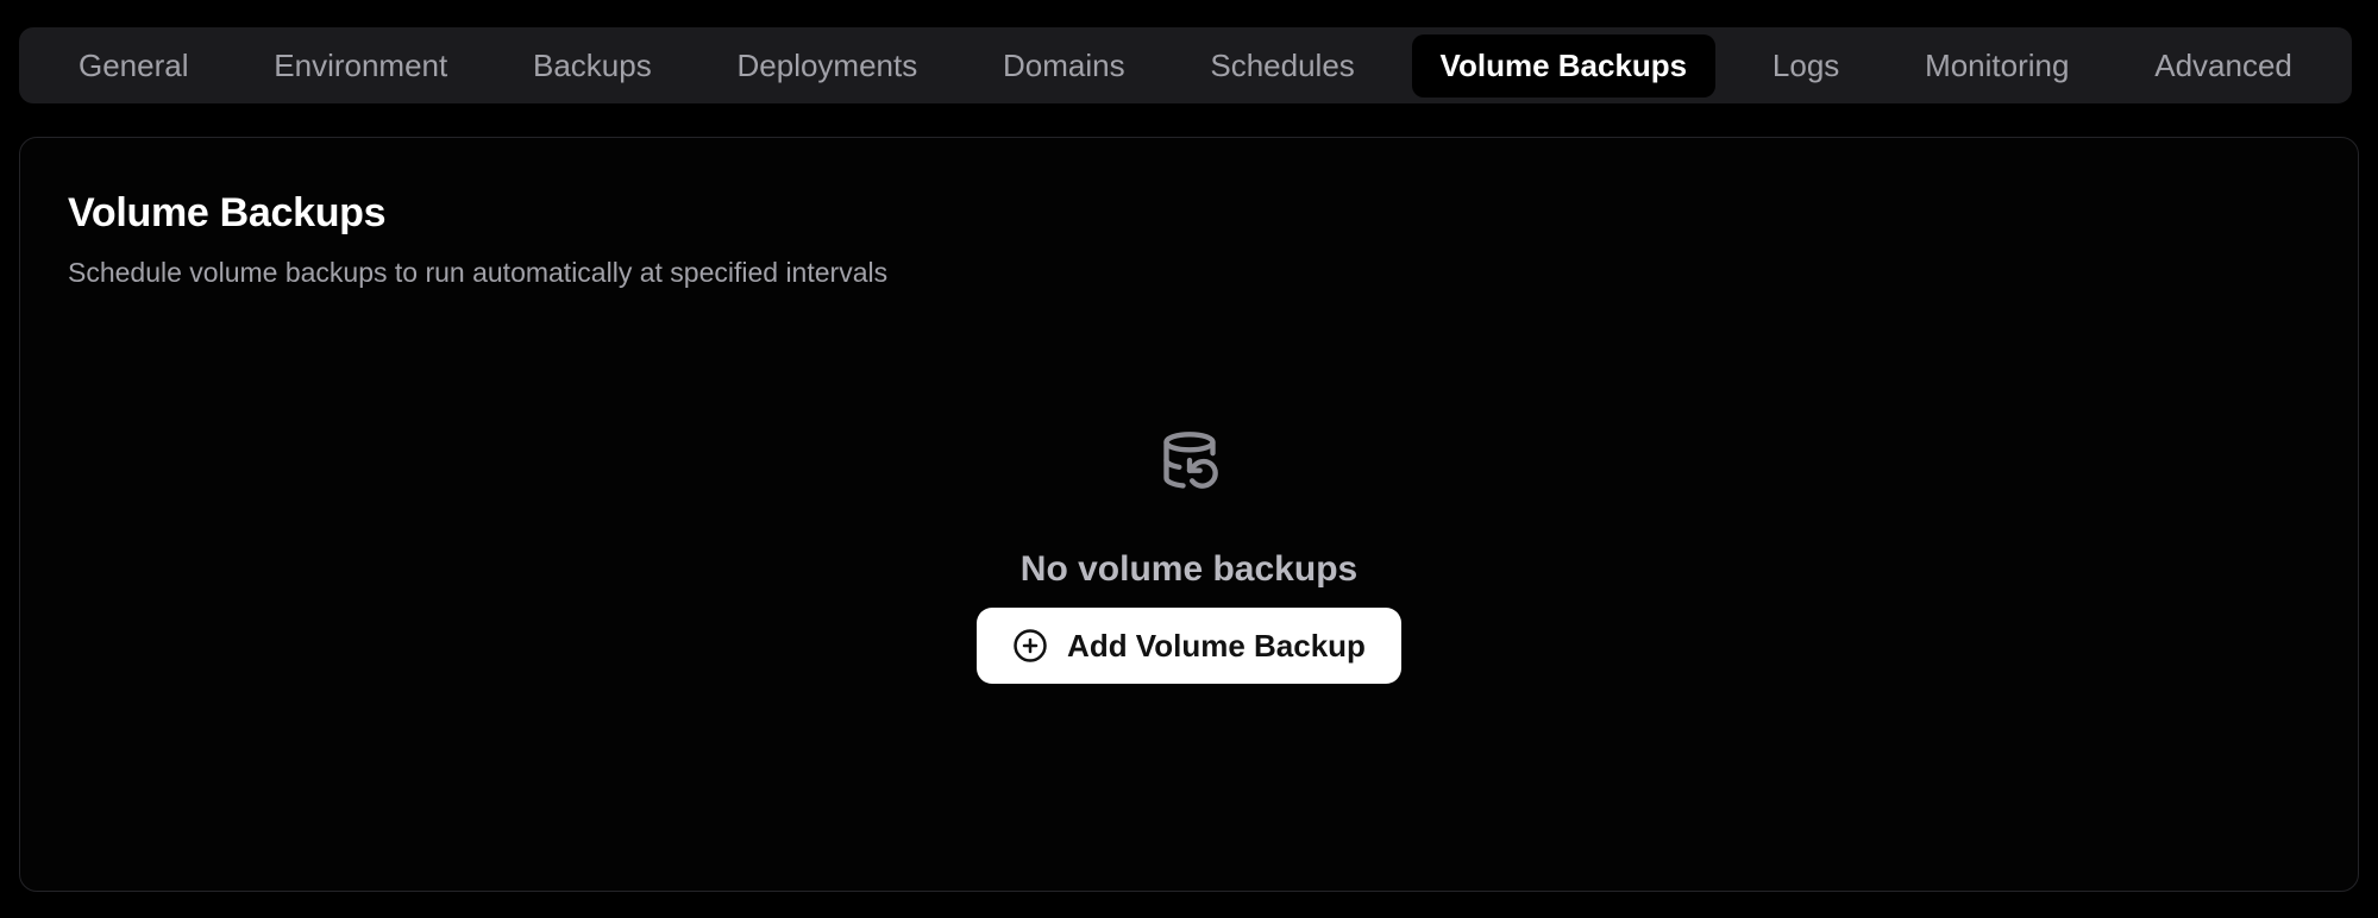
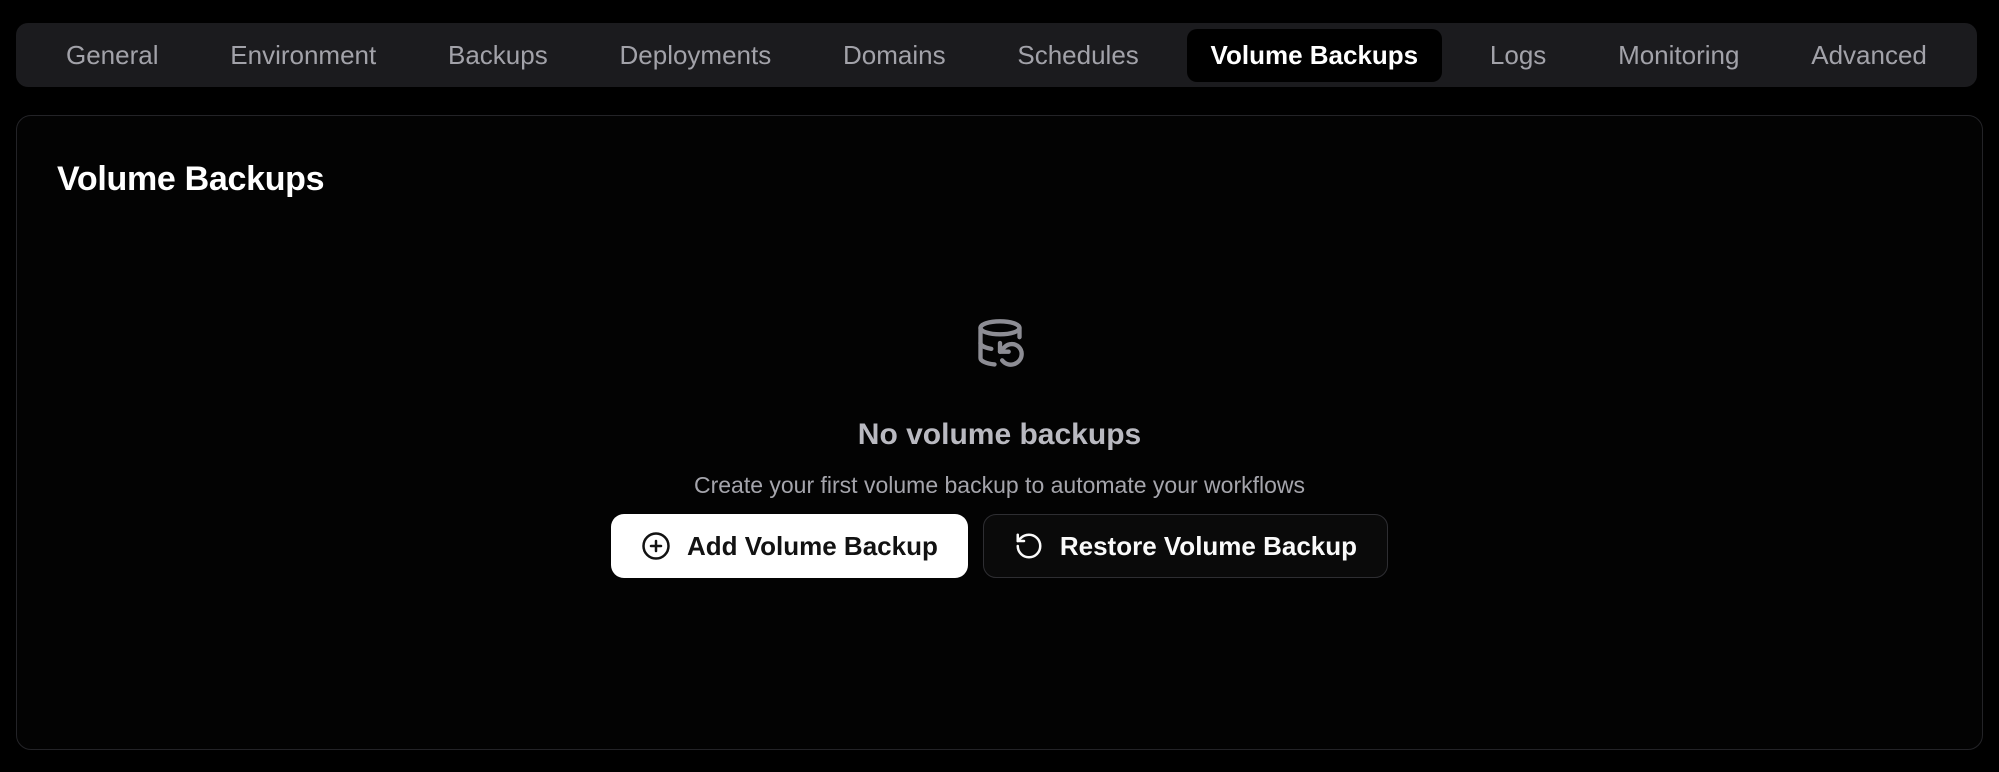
  General
  Environment
  Backups
  Deployments
  Domains
  Schedules
  Volume Backups
  Logs
  Monitoring
  Advanced
  Volume Backups
- Schedule volume backups to run automatically at specified intervals
  No volume backups
+ Create your first volume backup to automate your workflows
  Add Volume Backup
+ Restore Volume Backup
